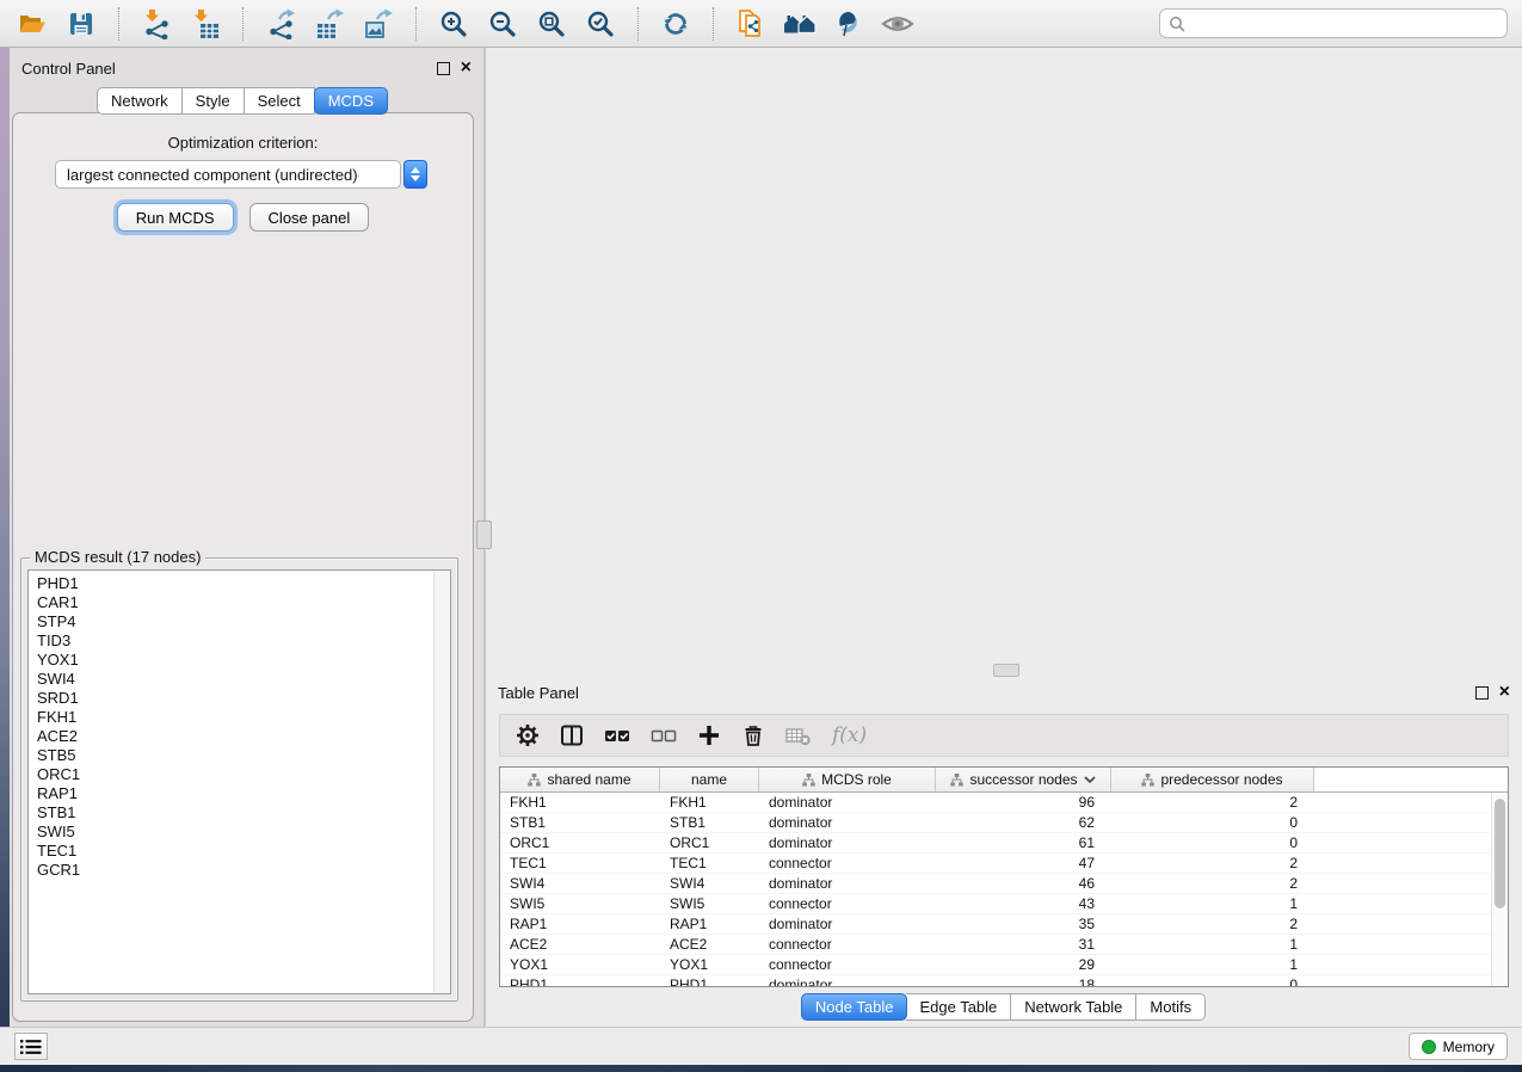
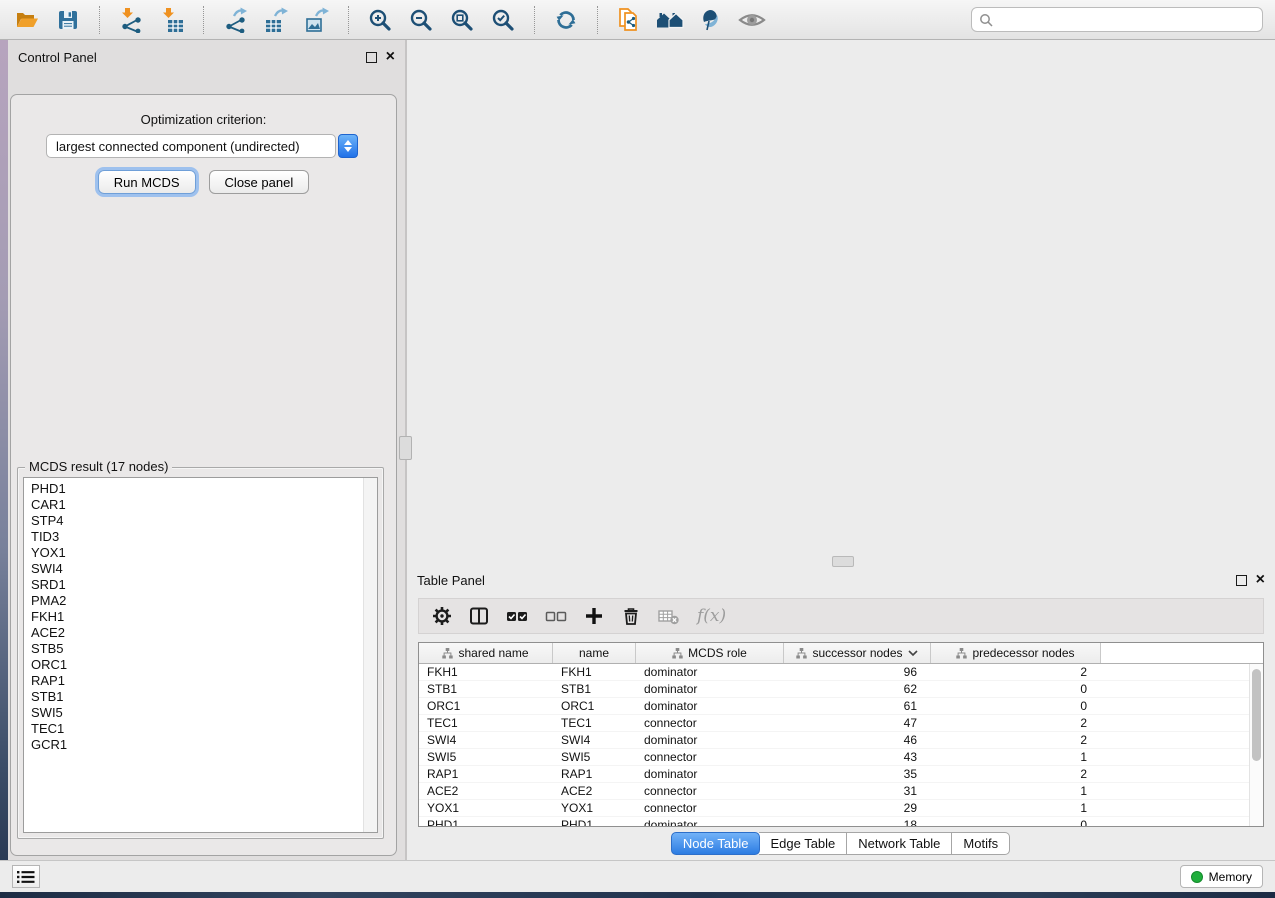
  Control Panel
  ×
- Network
- Style
- Select
- MCDS
  Optimization criterion:
  largest connected component (undirected)
  Run MCDS
  Close panel
  MCDS result (17 nodes)
  PHD1
  CAR1
  STP4
  TID3
  YOX1
  SWI4
  SRD1
+ PMA2
  FKH1
  ACE2
  STB5
  ORC1
  RAP1
  STB1
  SWI5
  TEC1
  GCR1
  Table Panel
  ×
  f(x)
  shared name
  name
  MCDS role
  successor nodes
  predecessor nodes
  FKH1
  FKH1
  dominator
  96
  2
  STB1
  STB1
  dominator
  62
  0
  ORC1
  ORC1
  dominator
  61
  0
  TEC1
  TEC1
  connector
  47
  2
  SWI4
  SWI4
  dominator
  46
  2
  SWI5
  SWI5
  connector
  43
  1
  RAP1
  RAP1
  dominator
  35
  2
  ACE2
  ACE2
  connector
  31
  1
  YOX1
  YOX1
  connector
  29
  1
  PHD1
  PHD1
  dominator
  18
  0
  Node Table
  Edge Table
  Network Table
  Motifs
  Memory
